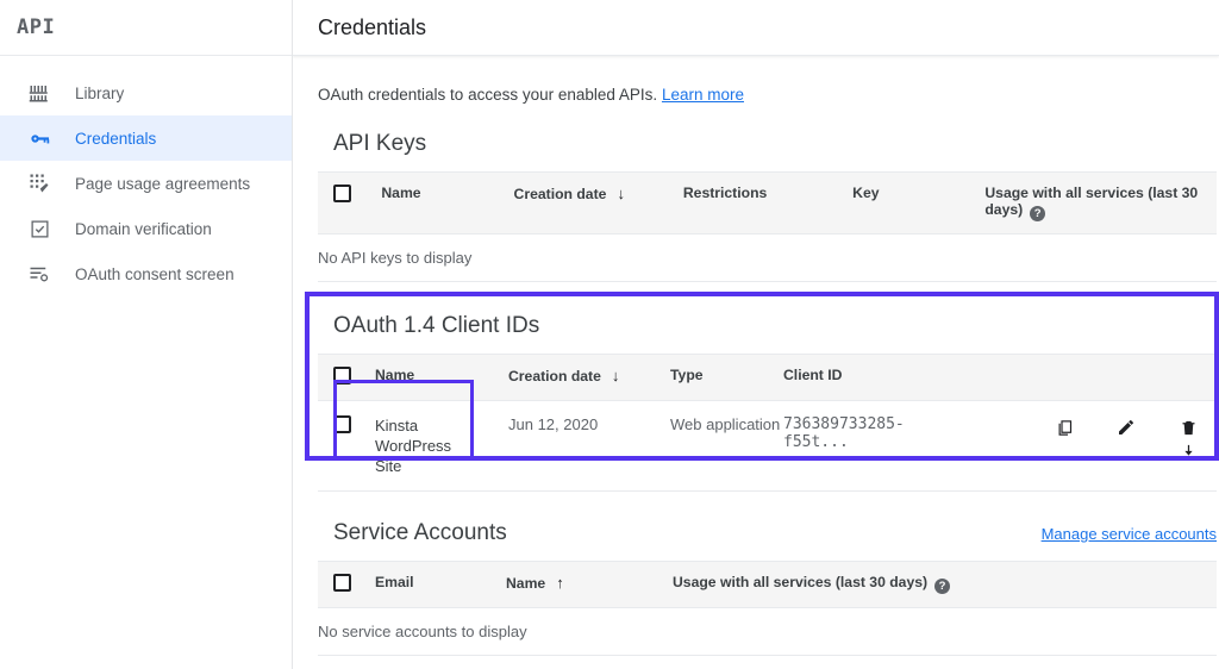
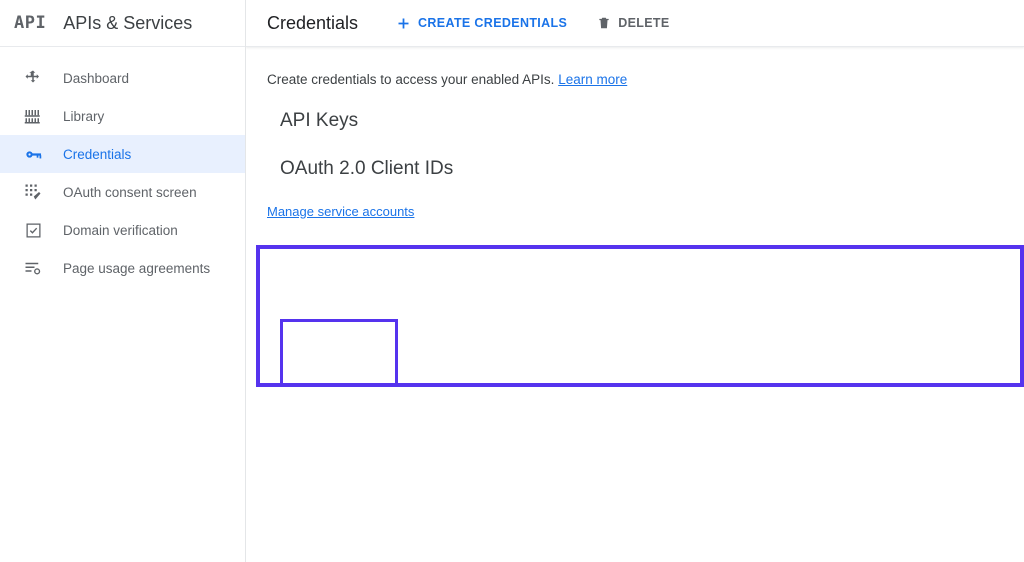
  API
+ APIs & Services
+ Dashboard
  Library
  Credentials
- Page usage agreements
+ OAuth consent screen
  Domain verification
- OAuth consent screen
+ Page usage agreements
  Credentials
+ CREATE CREDENTIALS
+ DELETE
- OAuth credentials to access your enabled APIs. Learn more
+ Create credentials to access your enabled APIs. Learn more
  API Keys
- 	Name	Creation date ↓	Restrictions	Key	Usage with all services (last 30 days) ?
- No API keys to display
- OAuth 1.4 Client IDs
+ OAuth 2.0 Client IDs
- 	Name	Creation date ↓	Type	Client ID
- 	Kinsta WordPress Site	Jun 12, 2020	Web application	736389733285-f55t...
- Service Accounts
  Manage service accounts
- 	Email	Name ↑	Usage with all services (last 30 days) ?
- No service accounts to display
